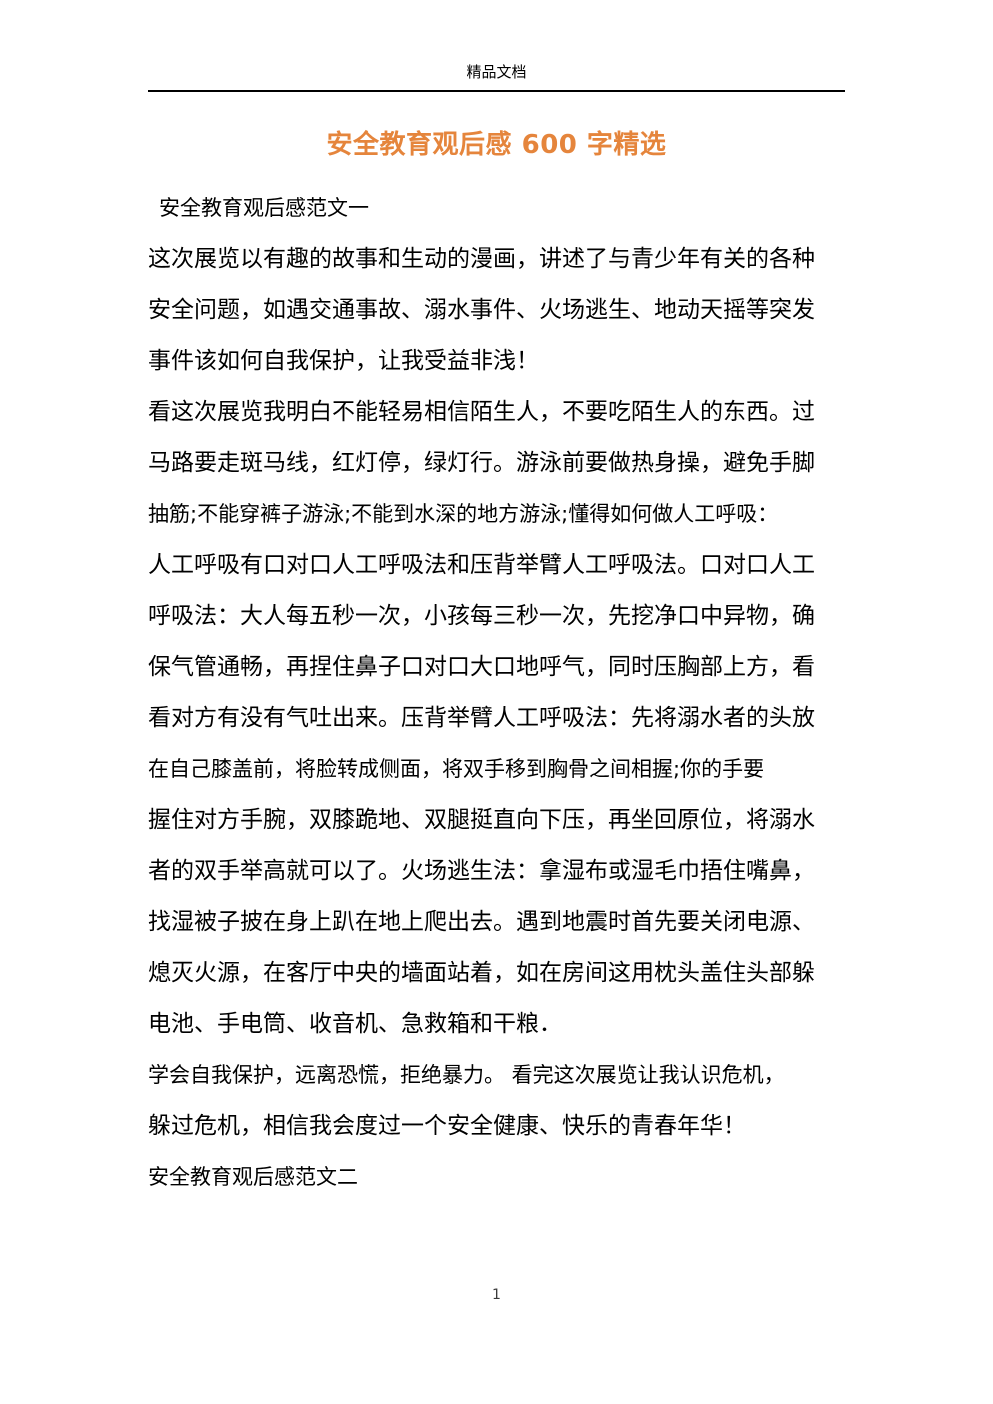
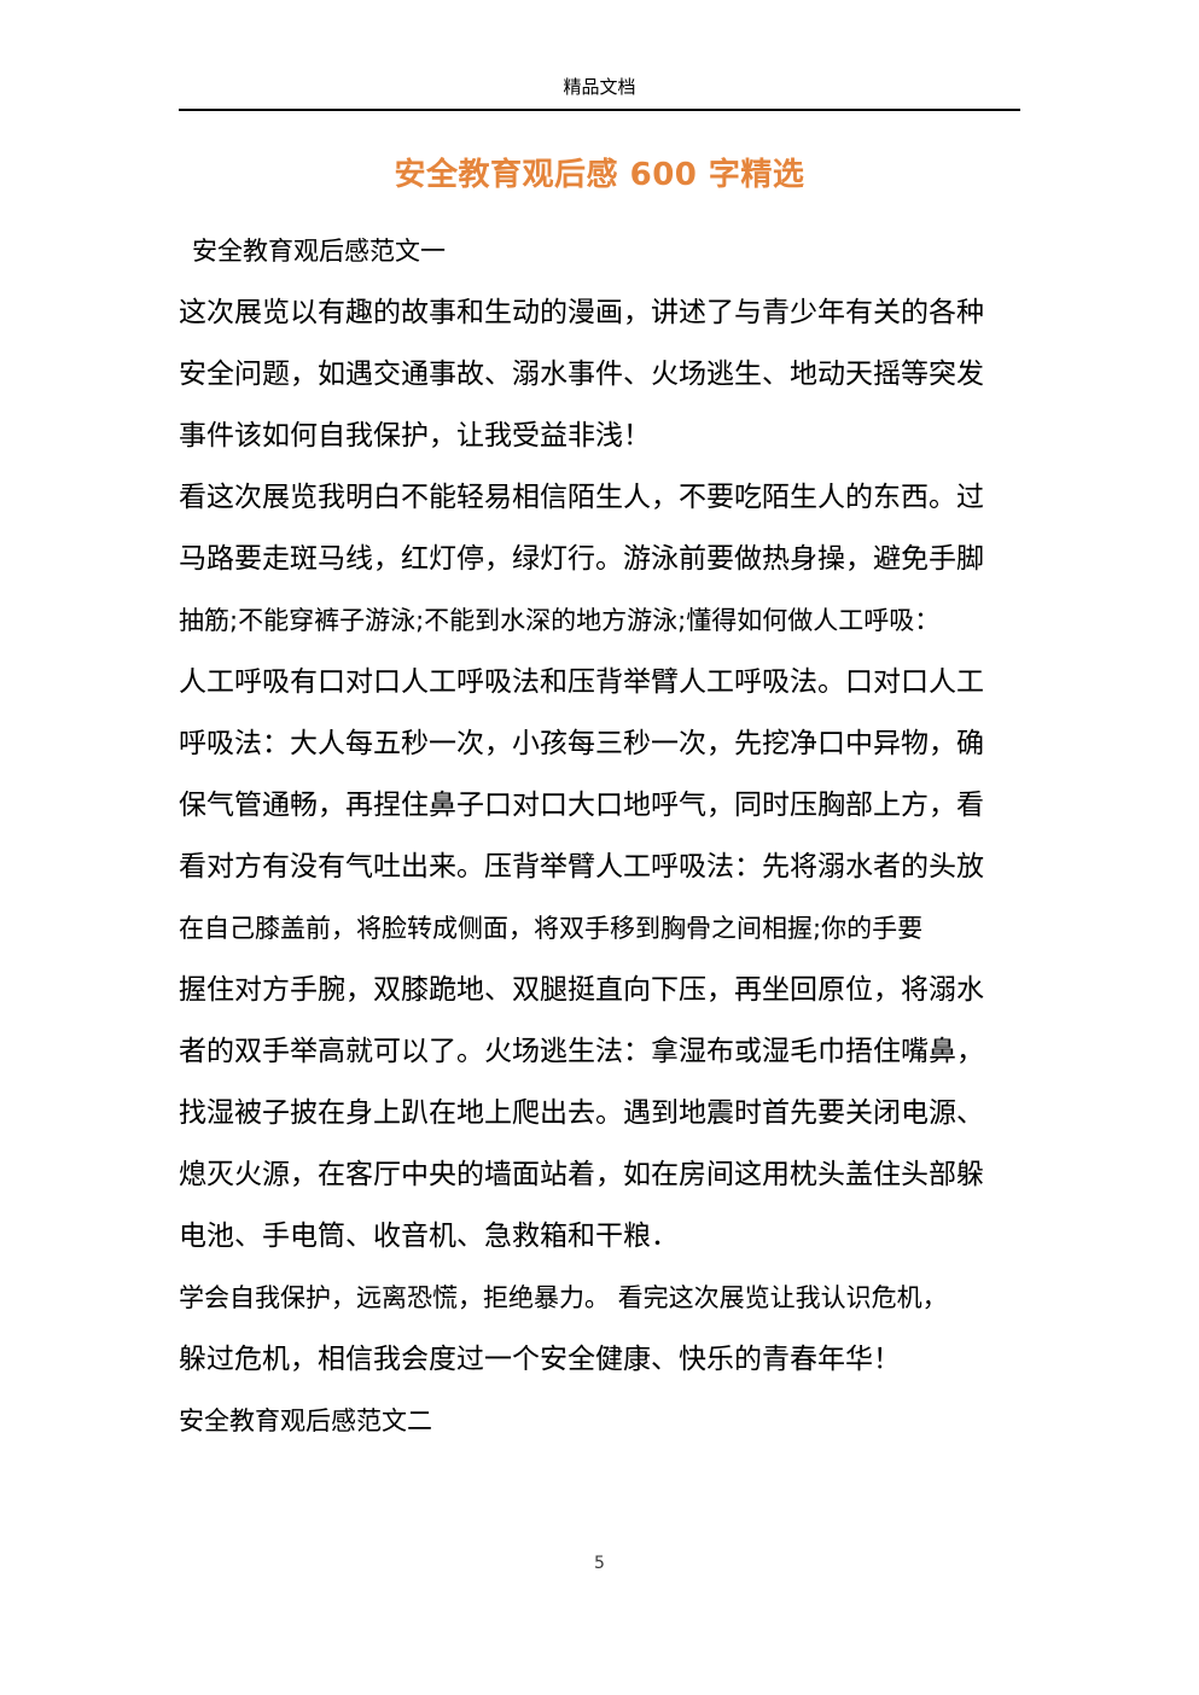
  精品文档
  安全教育观后感 600 字精选
  安全教育观后感范文一
  这次展览以有趣的故事和生动的漫画，讲述了与青少年有关的各种
  安全问题，如遇交通事故、溺水事件、火场逃生、地动天摇等突发
  事件该如何自我保护，让我受益非浅！
  看这次展览我明白不能轻易相信陌生人，不要吃陌生人的东西。过
  马路要走斑马线，红灯停，绿灯行。游泳前要做热身操，避免手脚
  抽筋;不能穿裤子游泳;不能到水深的地方游泳;懂得如何做人工呼吸：
  人工呼吸有口对口人工呼吸法和压背举臂人工呼吸法。口对口人工
  呼吸法：大人每五秒一次，小孩每三秒一次，先挖净口中异物，确
  保气管通畅，再捏住鼻子口对口大口地呼气，同时压胸部上方，看
  看对方有没有气吐出来。压背举臂人工呼吸法：先将溺水者的头放
  在自己膝盖前，将脸转成侧面，将双手移到胸骨之间相握;你的手要
  握住对方手腕，双膝跪地、双腿挺直向下压，再坐回原位，将溺水
  者的双手举高就可以了。火场逃生法：拿湿布或湿毛巾捂住嘴鼻，
  找湿被子披在身上趴在地上爬出去。遇到地震时首先要关闭电源、
  熄灭火源，在客厅中央的墙面站着，如在房间这用枕头盖住头部躲
  电池、手电筒、收音机、急救箱和干粮．
  学会自我保护，远离恐慌，拒绝暴力。 看完这次展览让我认识危机，
  躲过危机，相信我会度过一个安全健康、快乐的青春年华！
  安全教育观后感范文二
- 1
+ 5
